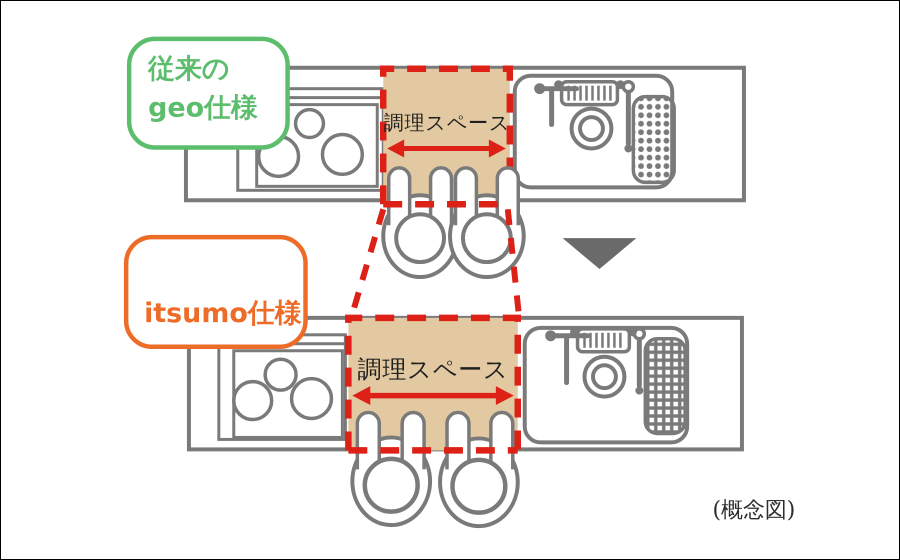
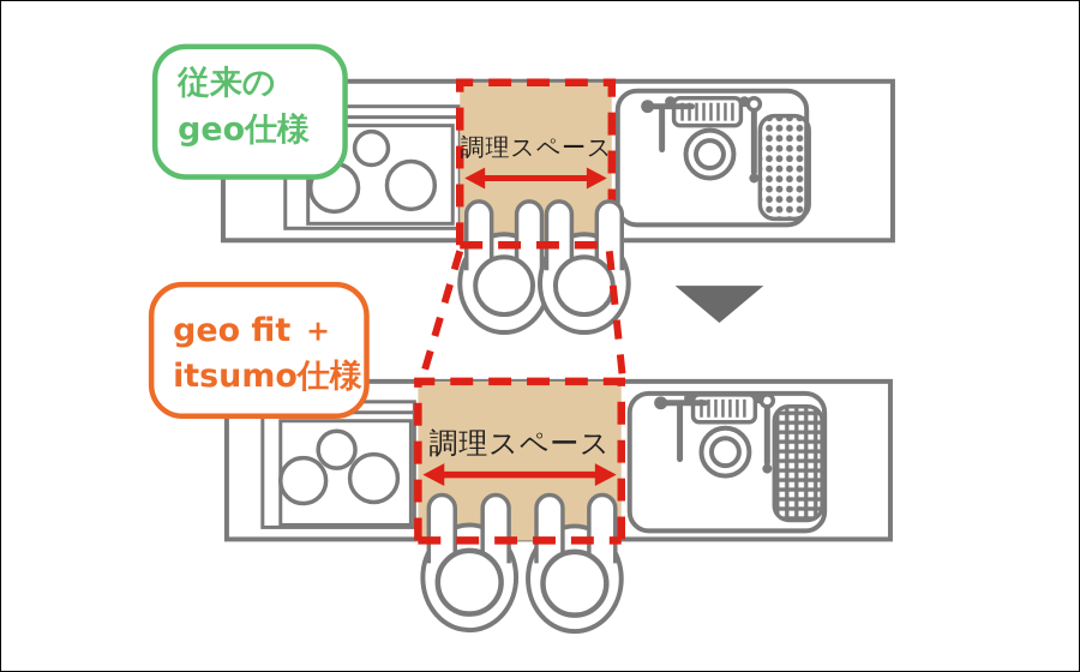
  調理スペース
  調理スペース
  従来の
  geo仕様
+ geo fit ＋
  itsumo仕様
- (概念図)
